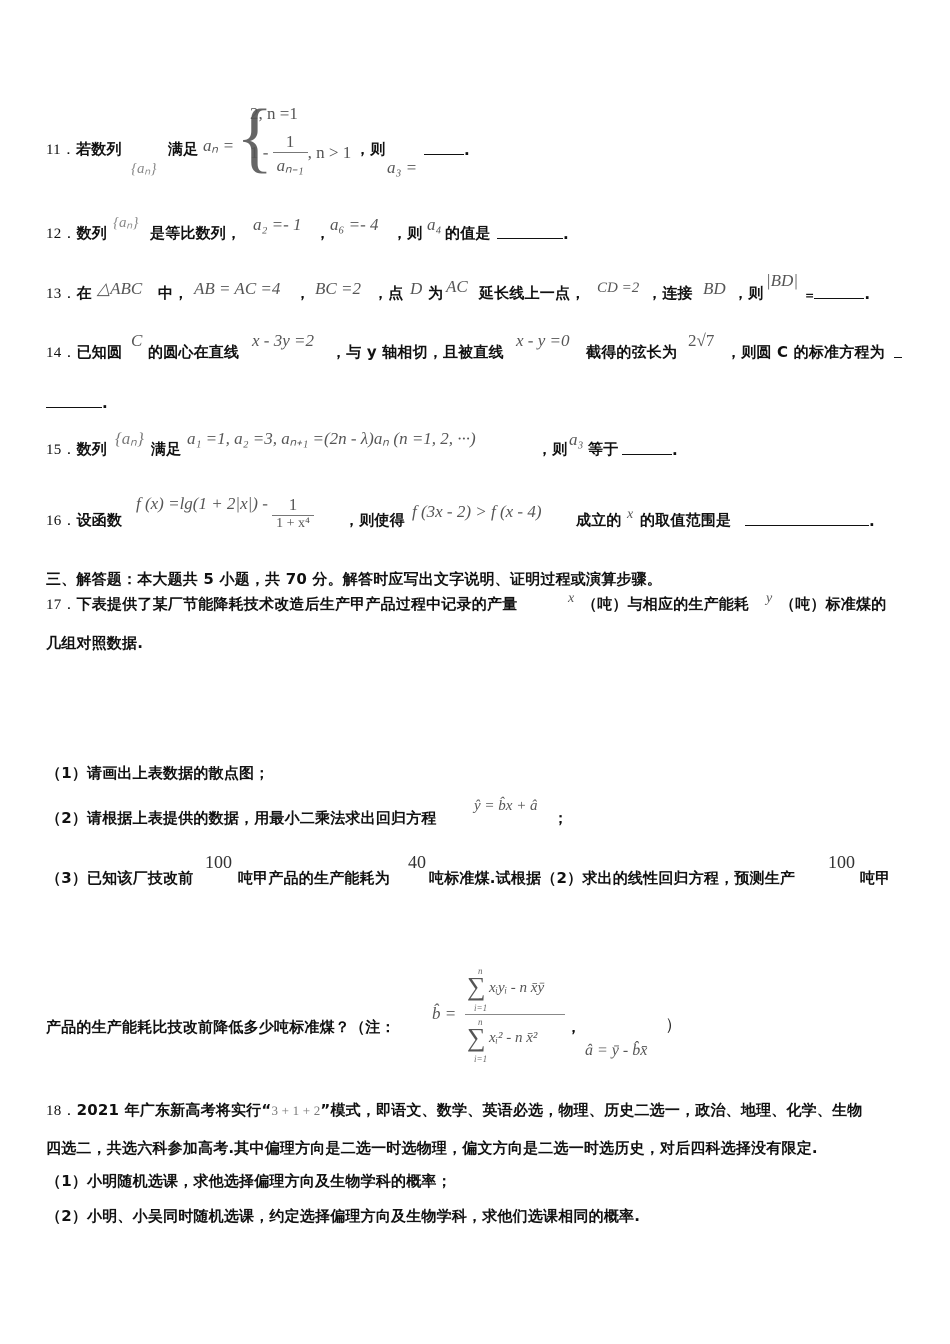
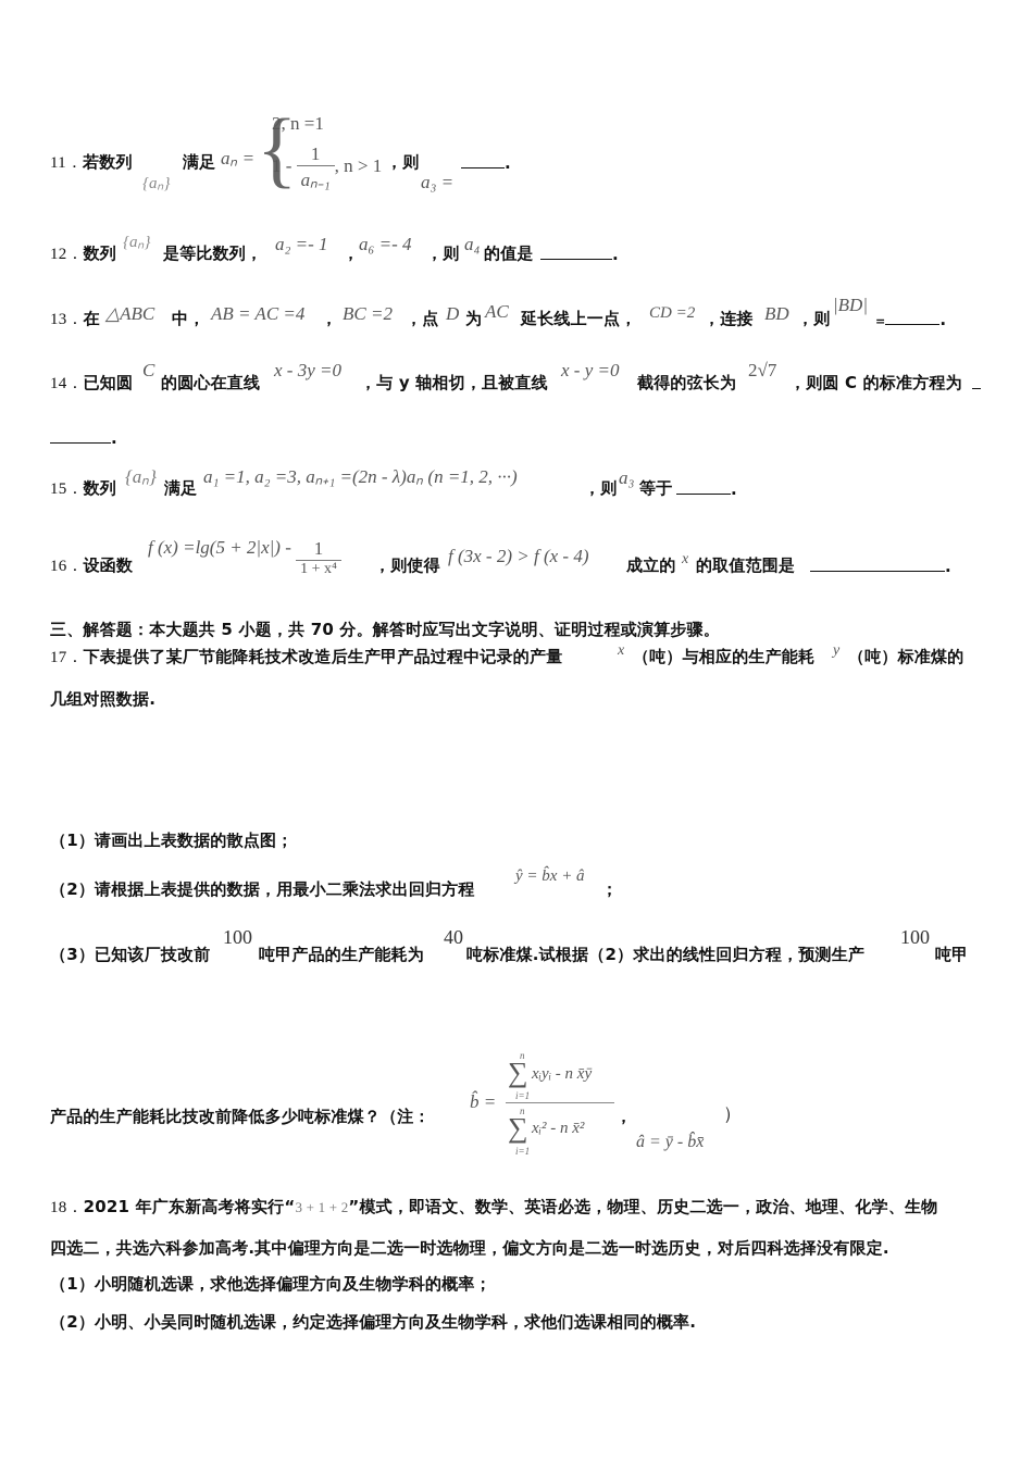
  11．若数列
  {aₙ}
  满足
  aₙ =
  {
  2, n =1
  1 -
  1
  aₙ₋₁
  , n > 1
  ，则
  a₃ =
  .
  12．数列
  {aₙ}
  是等比数列，
  a₂ =- 1
  ，
  a₆ =- 4
  ，则
  a₄
  的值是
  .
  13．在
  △ABC
  中，
  AB = AC =4
  ，
  BC =2
  ，点
  D
  为
  AC
  延长线上一点，
  CD =2
  ，连接
  BD
  ，则
  |BD|
  = .
  14．已知圆
  C
  的圆心在直线
- x - 3y =2
+ x - 3y =0
  ，与 y 轴相切，且被直线
  x - y =0
  截得的弦长为
  2√7
  ，则圆 C 的标准方程为
  .
  15．数列
  {aₙ}
  满足
  a₁ =1, a₂ =3, aₙ₊₁ =(2n - λ)aₙ (n =1, 2, ···)
  ，则
  a₃
  等于
  .
  16．设函数
- f (x) =lg(1 + 2|x|) -
+ f (x) =lg(5 + 2|x|) -
  1
  1 + x⁴
  ，则使得
  f (3x - 2) > f (x - 4)
  成立的
  x
  的取值范围是
  .
  三、解答题：本大题共 5 小题，共 70 分。解答时应写出文字说明、证明过程或演算步骤。
  17．下表提供了某厂节能降耗技术改造后生产甲产品过程中记录的产量
  x
  （吨）与相应的生产能耗
  y
  （吨）标准煤的
  几组对照数据.
  （1）请画出上表数据的散点图；
  （2）请根据上表提供的数据，用最小二乘法求出回归方程
  ŷ = b̂x + â
  ；
  （3）已知该厂技改前
  100
  吨甲产品的生产能耗为
  40
  吨标准煤.试根据（2）求出的线性回归方程，预测生产
  100
  吨甲
  产品的生产能耗比技改前降低多少吨标准煤？（注：
  b̂ =
  n
  ∑
  i=1
  xᵢyᵢ - n x̄ȳ
  n
  ∑
  i=1
  xᵢ² - n x̄²
  ，
  â = ȳ - b̂x̄
  ）
  18．2021 年广东新高考将实行“3 + 1 + 2”模式，即语文、数学、英语必选，物理、历史二选一，政治、地理、化学、生物
  四选二，共选六科参加高考.其中偏理方向是二选一时选物理，偏文方向是二选一时选历史，对后四科选择没有限定.
  （1）小明随机选课，求他选择偏理方向及生物学科的概率；
  （2）小明、小吴同时随机选课，约定选择偏理方向及生物学科，求他们选课相同的概率.
